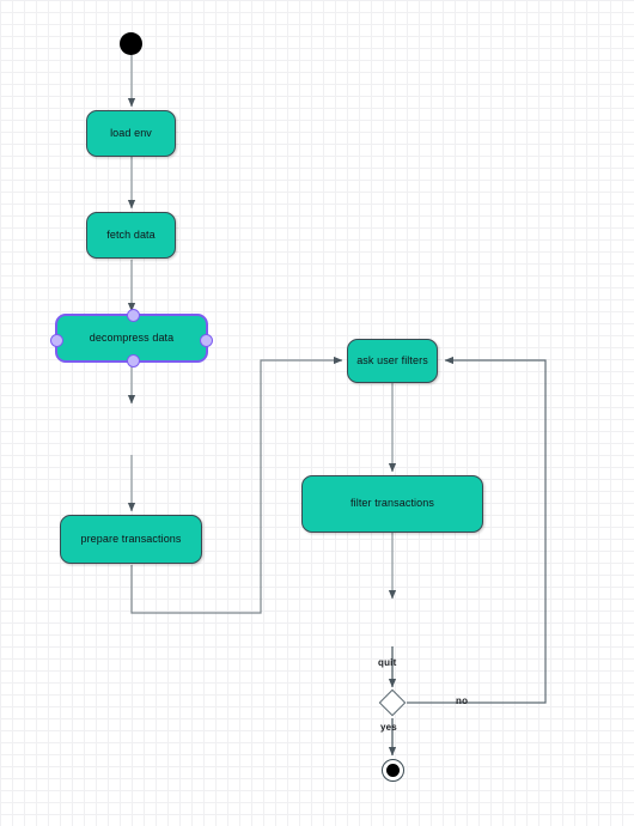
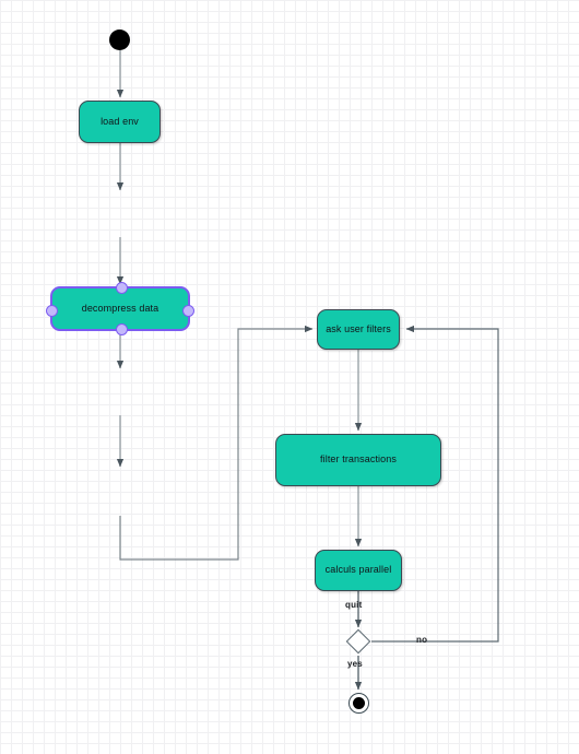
  load env
- fetch data
  decompress data
- prepare transactions
  ask user filters
  filter transactions
+ calculs parallel
  quit
  no
  yes
